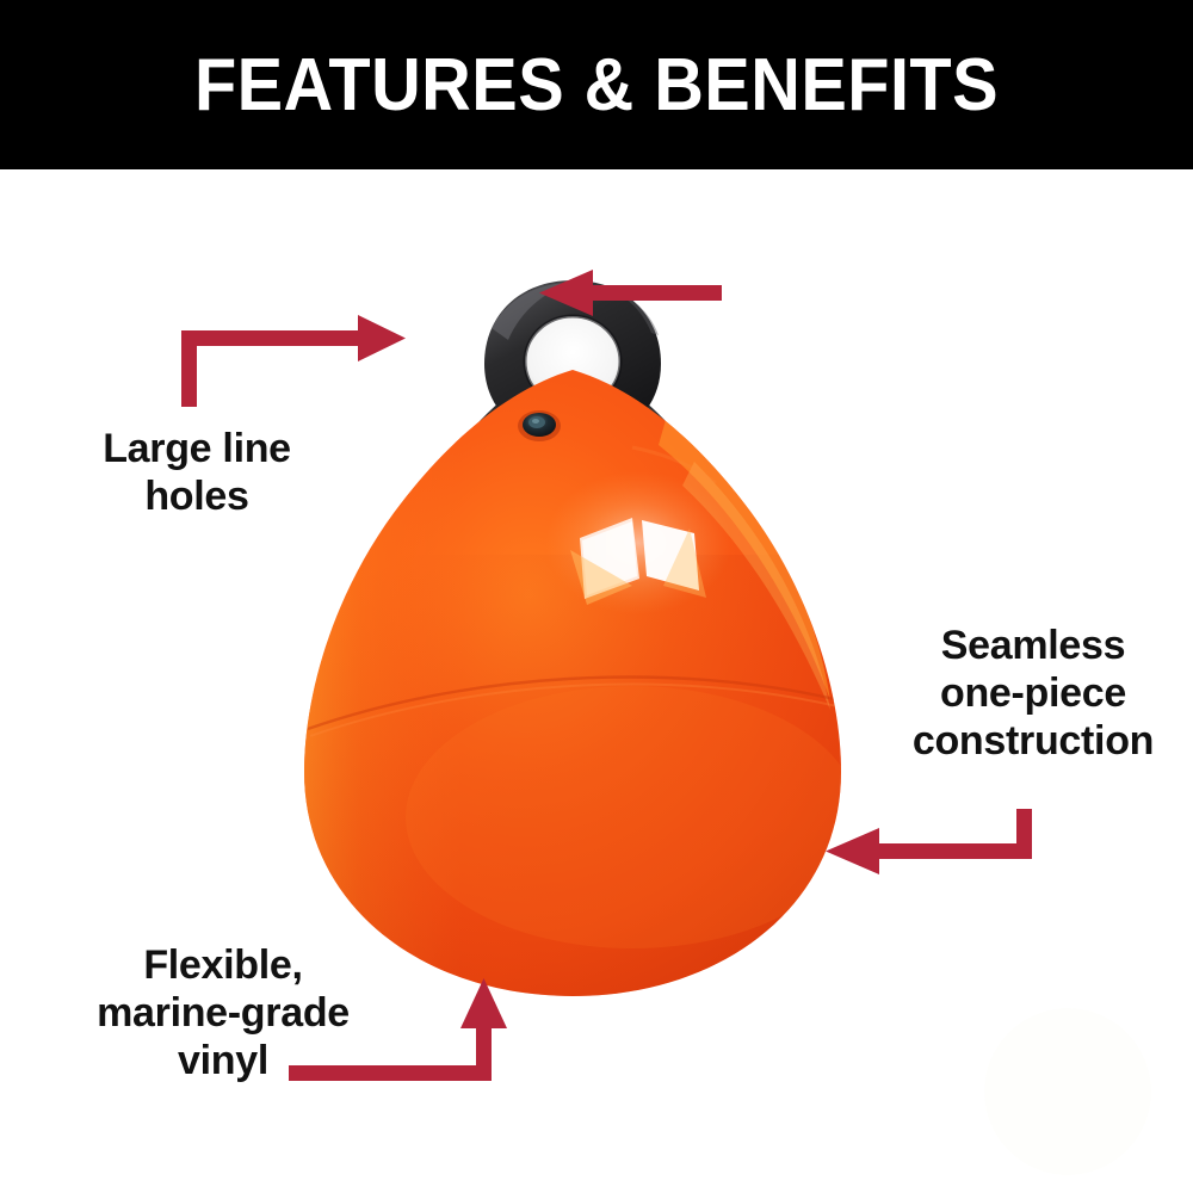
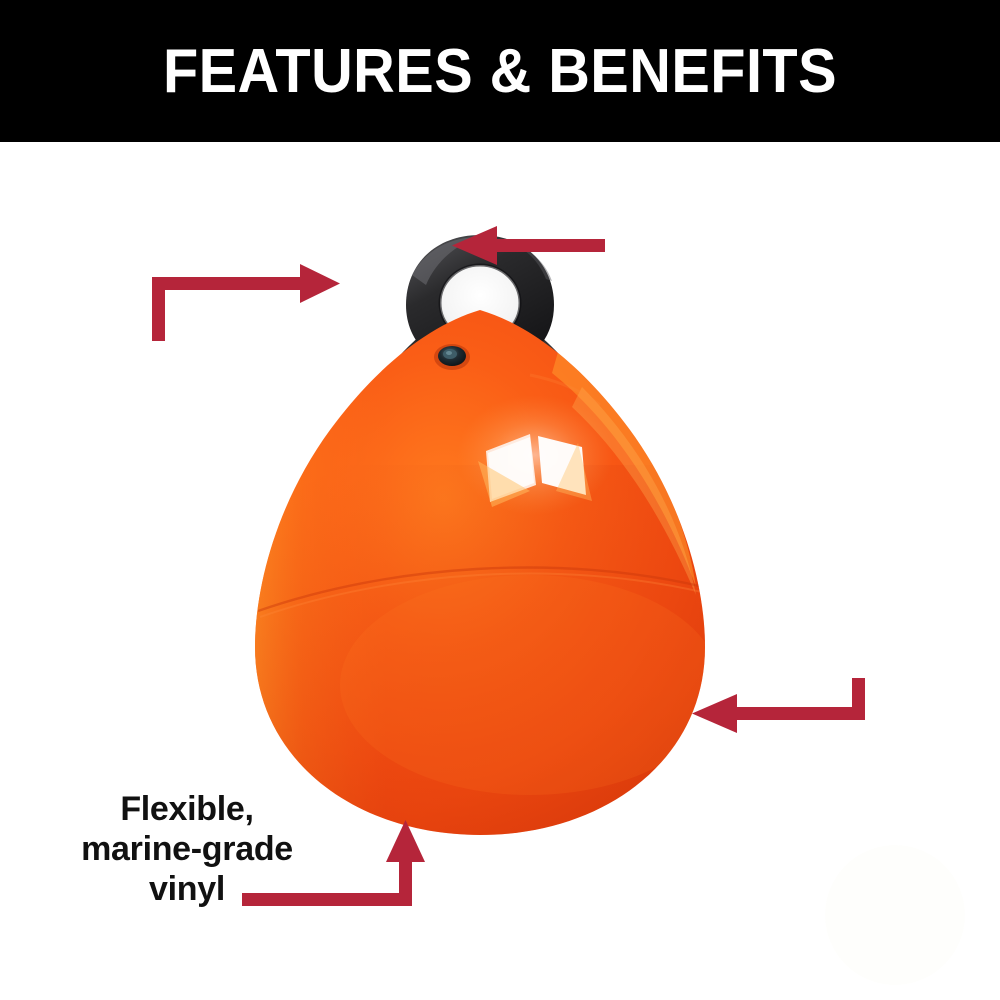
  FEATURES & BENEFITS
- Large line
- holes
- Seamless
- one-piece
- construction
  Flexible,
  marine-grade
  vinyl
